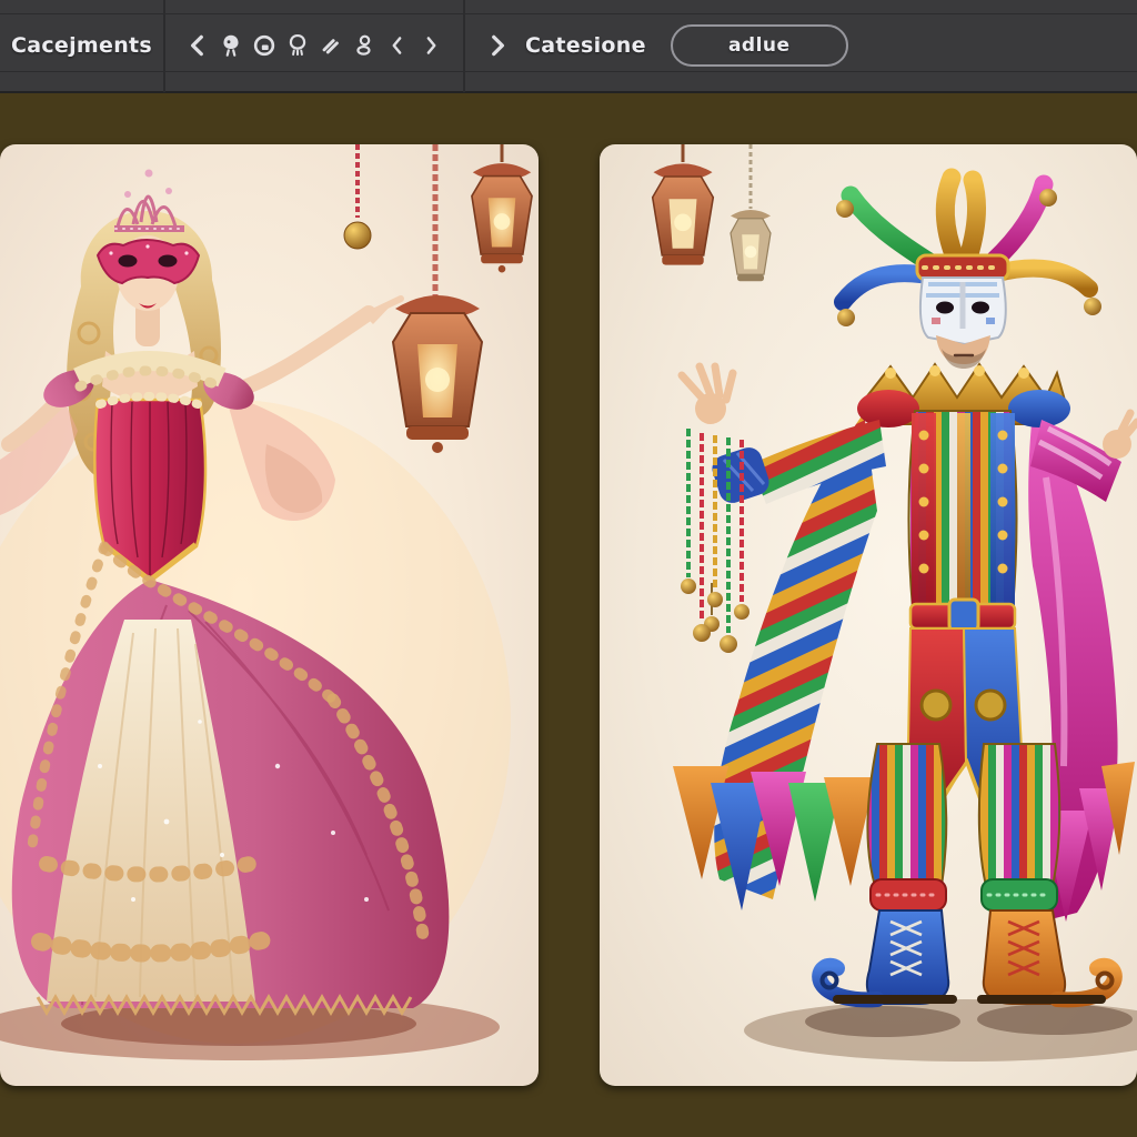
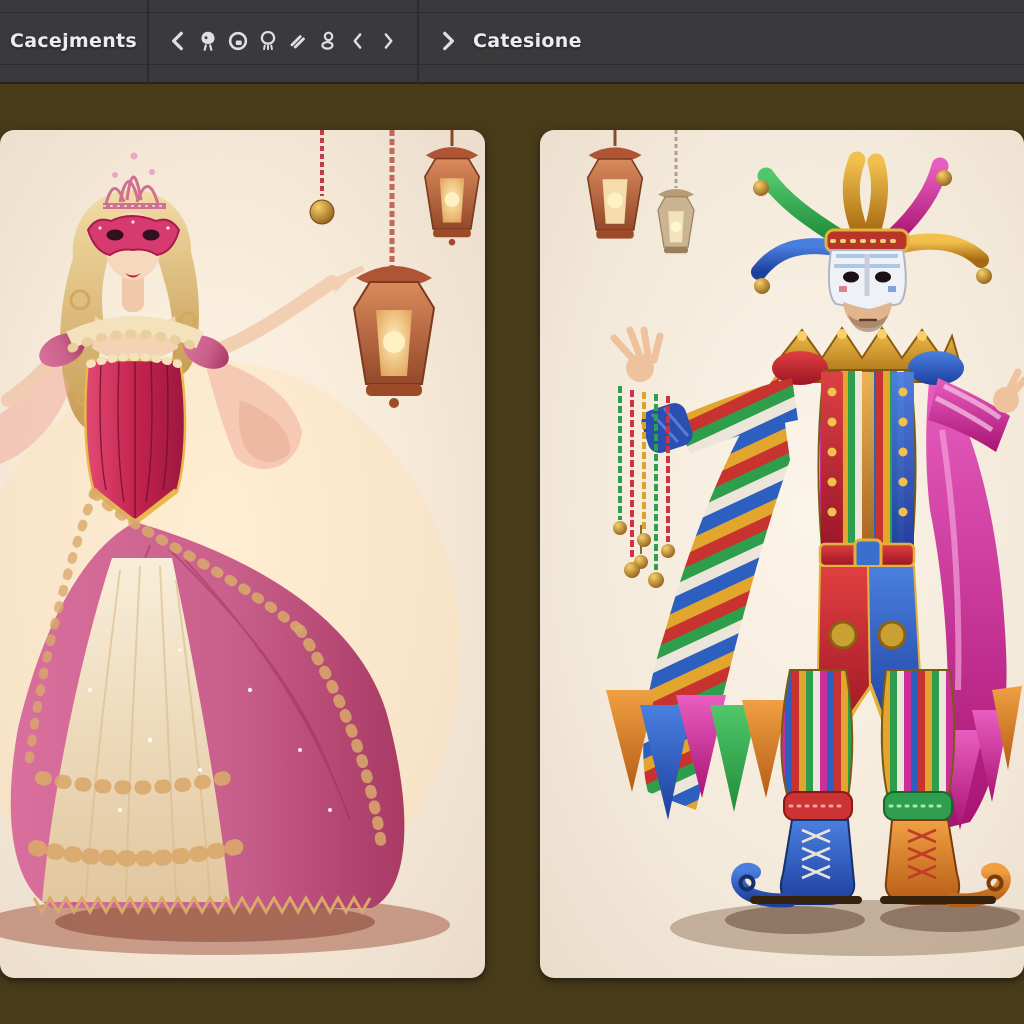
  Cacejments
  Catesione
- adlue
